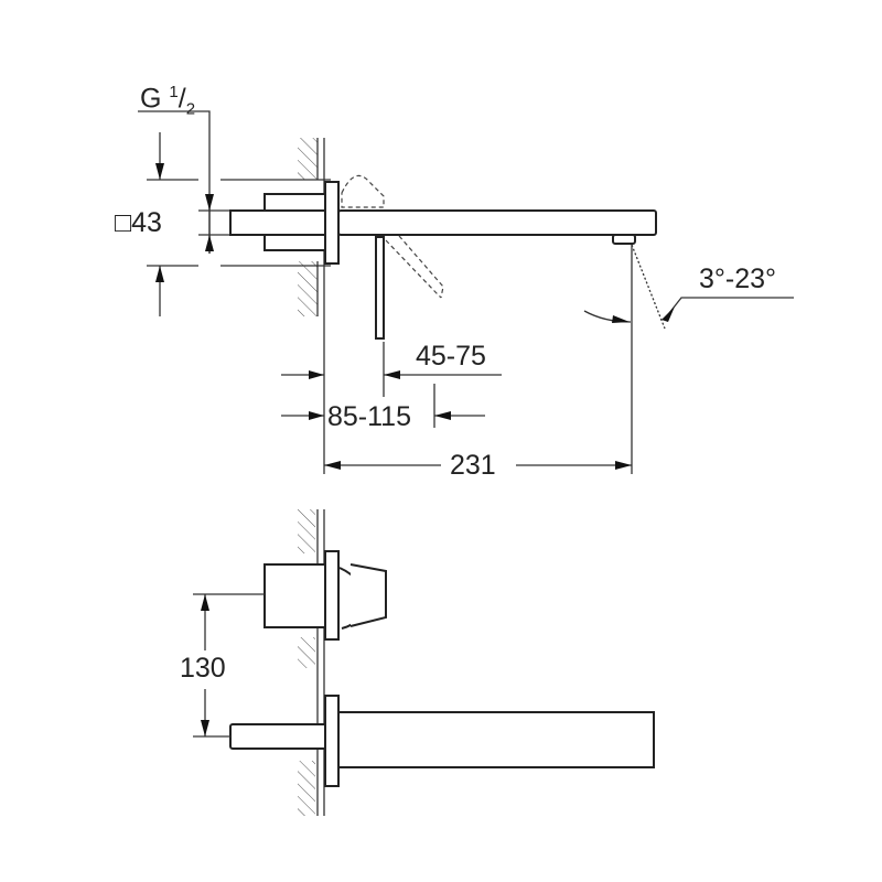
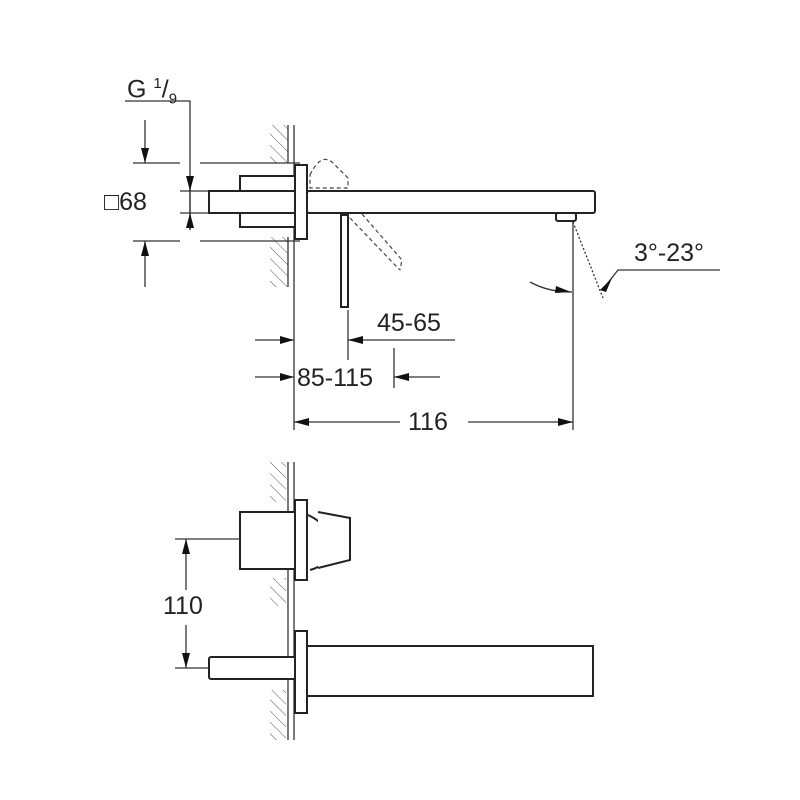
- G 1/2
+ G 1/9
- □43
+ □68
- 45-75
+ 45-65
  85-115
- 231
+ 116
  3°-23°
- 130
+ 110
